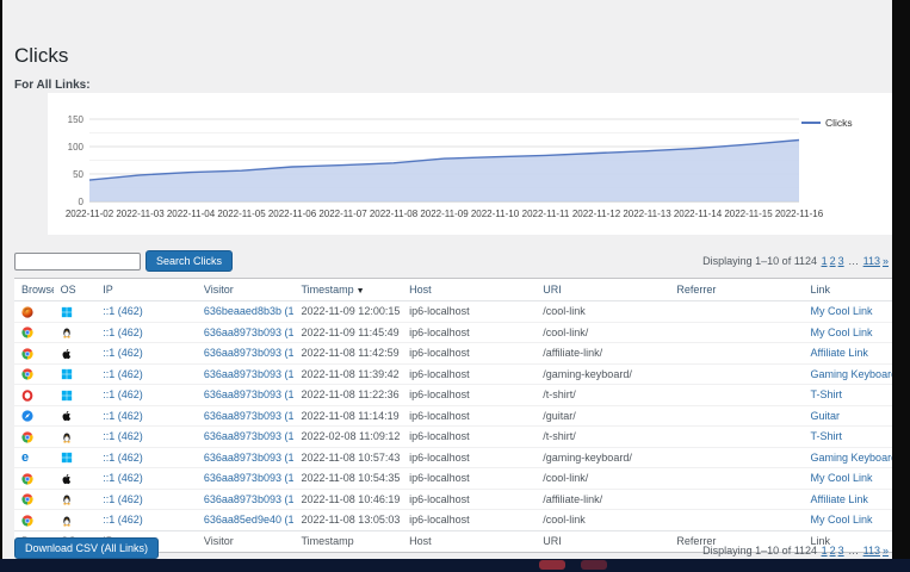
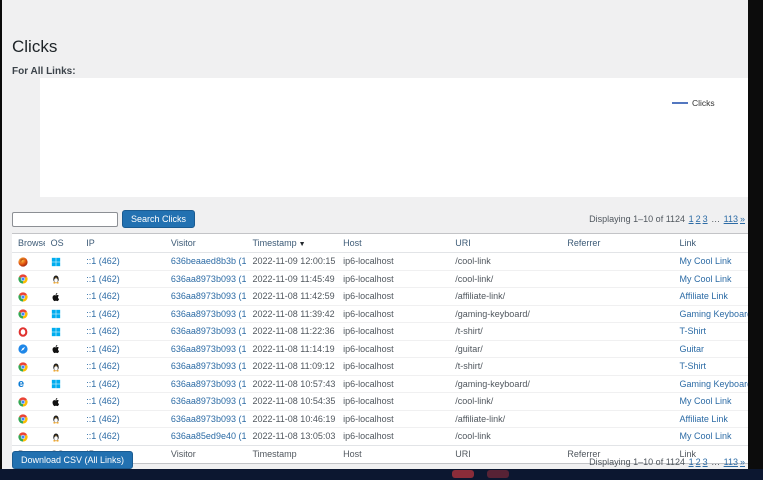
  Clicks
  For All Links:
  Clicks
- 0
- 50
- 100
- 150
- 2022-11-02
- 2022-11-03
- 2022-11-04
- 2022-11-05
- 2022-11-06
- 2022-11-07
- 2022-11-08
- 2022-11-09
- 2022-11-10
- 2022-11-11
- 2022-11-12
- 2022-11-13
- 2022-11-14
- 2022-11-15
- 2022-11-16
  Search Clicks
  Displaying 1–10 of 1124 1 2 3 … 113 »
  Brows	OS	IP	Visitor	Timestamp	Host	URI	Referrer	Link
  		::1 (462)	636beaaed8b3b (1	2022-11-09 12:00:15	ip6-localhost	/cool-link		My Cool Link
  		::1 (462)	636aa8973b093 (1	2022-11-09 11:45:49	ip6-localhost	/cool-link/		My Cool Link
  		::1 (462)	636aa8973b093 (1	2022-11-08 11:42:59	ip6-localhost	/affiliate-link/		Affiliate Link
  		::1 (462)	636aa8973b093 (1	2022-11-08 11:39:42	ip6-localhost	/gaming-keyboard/		Gaming Keyboar
  		::1 (462)	636aa8973b093 (1	2022-11-08 11:22:36	ip6-localhost	/t-shirt/		T-Shirt
  		::1 (462)	636aa8973b093 (1	2022-11-08 11:14:19	ip6-localhost	/guitar/		Guitar
- 		::1 (462)	636aa8973b093 (1	2022-02-08 11:09:12	ip6-localhost	/t-shirt/		T-Shirt
+ 		::1 (462)	636aa8973b093 (1	2022-11-08 11:09:12	ip6-localhost	/t-shirt/		T-Shirt
  e		::1 (462)	636aa8973b093 (1	2022-11-08 10:57:43	ip6-localhost	/gaming-keyboard/		Gaming Keyboar
  		::1 (462)	636aa8973b093 (1	2022-11-08 10:54:35	ip6-localhost	/cool-link/		My Cool Link
  		::1 (462)	636aa8973b093 (1	2022-11-08 10:46:19	ip6-localhost	/affiliate-link/		Affiliate Link
  		::1 (462)	636aa85ed9e40 (1	2022-11-08 13:05:03	ip6-localhost	/cool-link		My Cool Link
  			Visitor	Timestamp	Host	URI	Referrer	Link
  Download CSV (All Links)
  Displaying 1–10 of 1124 1 2 3 … 113 »
